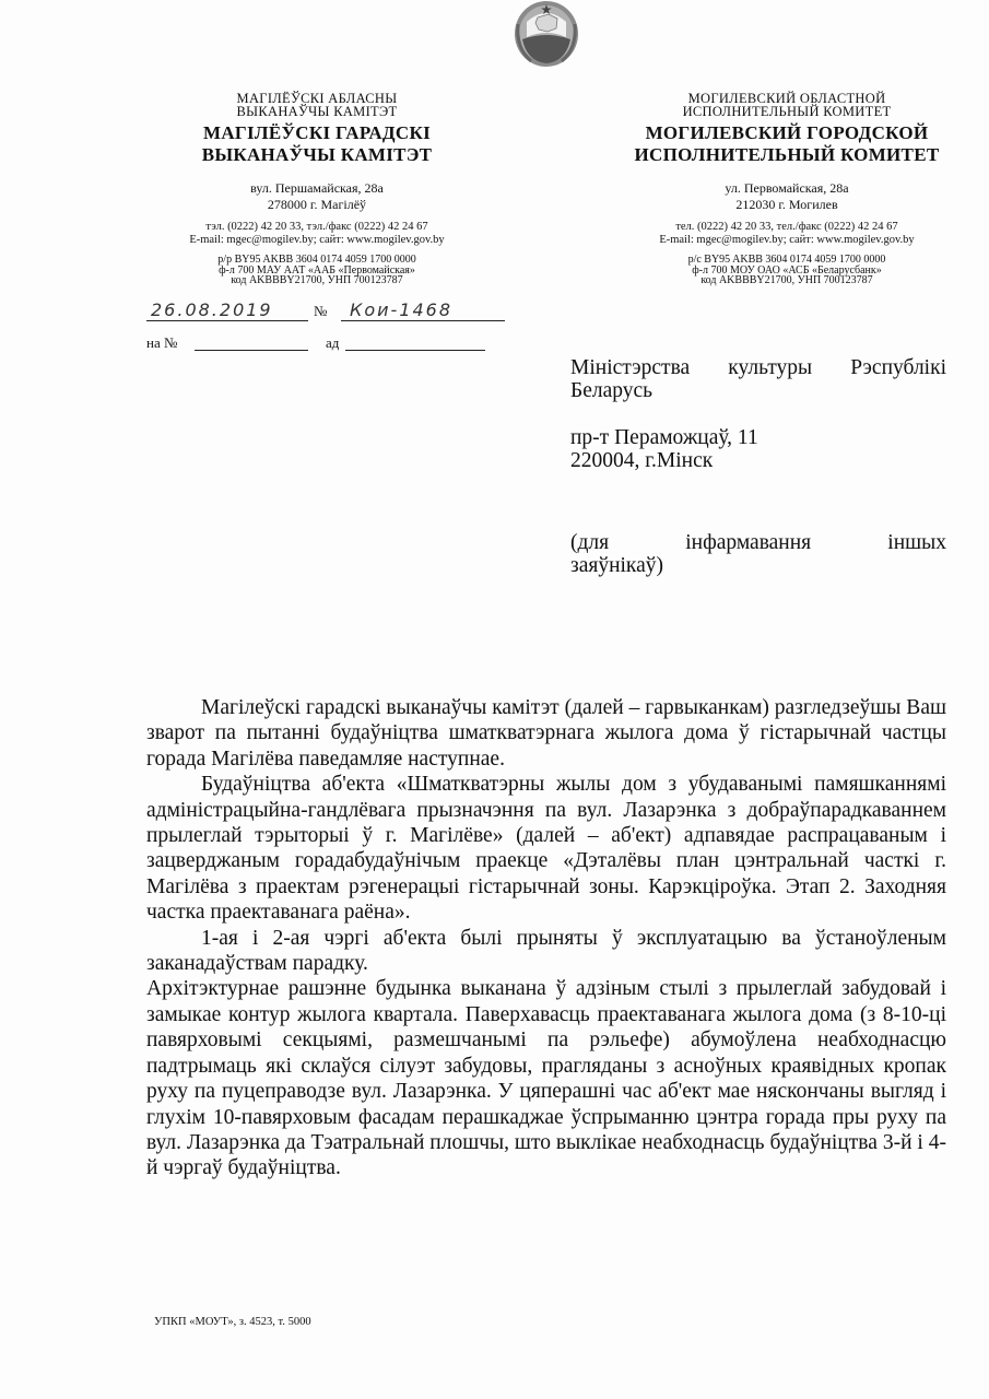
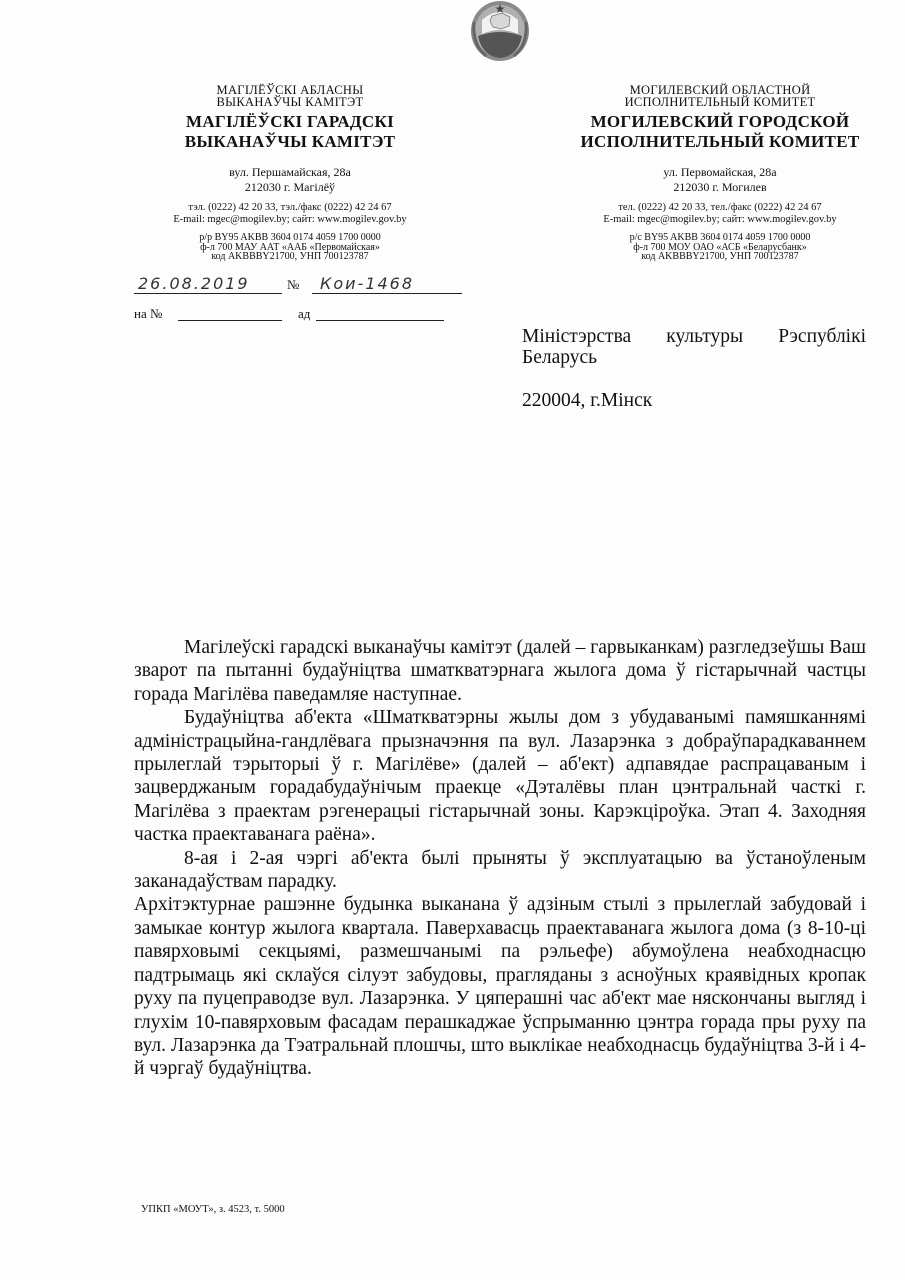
  МАГІЛЁЎСКІ АБЛАСНЫ
  ВЫКАНАЎЧЫ КАМІТЭТ
  МАГІЛЁЎСКІ ГАРАДСКІ
  ВЫКАНАЎЧЫ КАМІТЭТ
  вул. Першамайская, 28а
- 278000 г. Магілёў
+ 212030 г. Магілёў
  тэл. (0222) 42 20 33, тэл./факс (0222) 42 24 67
  E-mail: mgec@mogilev.by; сайт: www.mogilev.gov.by
  р/р BY95 AKBB 3604 0174 4059 1700 0000
  ф-л 700 МАУ ААТ «ААБ «Первомайская»
  код AKBBBY21700, УНП 700123787
  МОГИЛЕВСКИЙ ОБЛАСТНОЙ
  ИСПОЛНИТЕЛЬНЫЙ КОМИТЕТ
  МОГИЛЕВСКИЙ ГОРОДСКОЙ
  ИСПОЛНИТЕЛЬНЫЙ КОМИТЕТ
  ул. Первомайская, 28а
  212030 г. Могилев
  тел. (0222) 42 20 33, тел./факс (0222) 42 24 67
  E-mail: mgec@mogilev.by; сайт: www.mogilev.gov.by
  р/с BY95 AKBB 3604 0174 4059 1700 0000
  ф-л 700 МОУ ОАО «АСБ «Беларусбанк»
  код AKBBBY21700, УНП 700123787
  26.08.2019
  №
  Кои-1468
  на №
  ад
  Міністэрства культуры Рэспублікі
  Беларусь
- пр-т Пераможцаў, 11
  220004, г.Мінск
- (для інфармавання іншых
- заяўнікаў)
  Магілеўскі гарадскі выканаўчы камітэт (далей – гарвыканкам) разглед­зеўшы Ваш зварот па пытанні будаўніцтва шматкватэрнага жылога дома ў гістарычнай частцы горада Магілёва паведамляе наступнае.
- Будаўніцтва аб'екта «Шматкватэрны жылы дом з убудаванымі памяшканнямі адміністрацыйна-гандлёвага прызначэння па вул. Лазарэнка з добраўпарадкаваннем прылеглай тэрыторыі ў г. Магілёве» (далей – аб'ект) адпавядае распрацаваным і зацверджаным горадабудаўнічым праекце «Дэталёвы план цэнтральнай часткі г. Магілёва з праектам рэгенерацыі гістарычнай зоны. Карэкціроўка. Этап 2. Заходняя частка праектаванага раёна».
+ Будаўніцтва аб'екта «Шматкватэрны жылы дом з убудаванымі памяшканнямі адміністрацыйна-гандлёвага прызначэння па вул. Лазарэнка з добраўпарадкаваннем прылеглай тэрыторыі ў г. Магілёве» (далей – аб'ект) адпавядае распрацаваным і зацверджаным горадабудаўнічым праекце «Дэталёвы план цэнтральнай часткі г. Магілёва з праектам рэгенерацыі гістарычнай зоны. Карэкціроўка. Этап 4. Заходняя частка праектаванага раёна».
- 1-ая і 2-ая чэргі аб'екта былі прыняты ў эксплуатацыю ва ўстаноўленым заканадаўствам парадку.
+ 8-ая і 2-ая чэргі аб'екта былі прыняты ў эксплуатацыю ва ўстаноўленым заканадаўствам парадку.
  Архітэктурнае рашэнне будынка выканана ў адзіным стылі з прылеглай забудовай і замыкае контур жылога квартала. Паверхавасць праектаванага жылога дома (з 8-10-ці павярховымі секцыямі, размешчанымі па рэльефе) абумоўлена неабходнасцю падтрымаць які склаўся сілуэт забудовы, прагляданы з асноўных краявідных кропак руху па пуцеправодзе вул. Лазарэнка. У цяперашні час аб'ект мае няскончаны выгляд і глухім 10-павярховым фасадам перашкаджае ўспрыманню цэнтра горада пры руху па вул. Лазарэнка да Тэатральнай плошчы, што выклікае неабходнасць будаўніцтва 3-й і 4-й чэргаў будаўніцтва.
  УПКП «МОУТ», з. 4523, т. 5000
